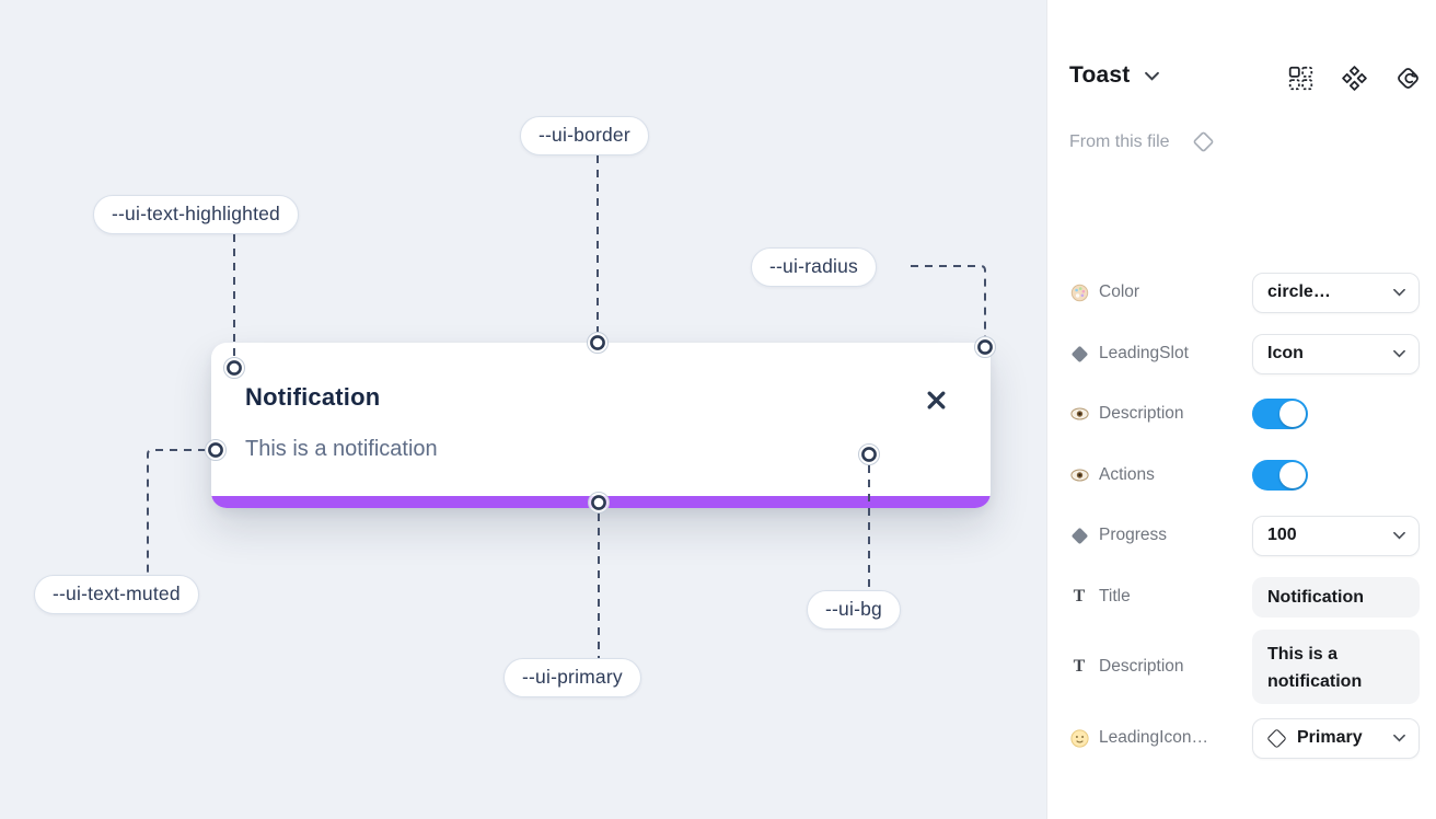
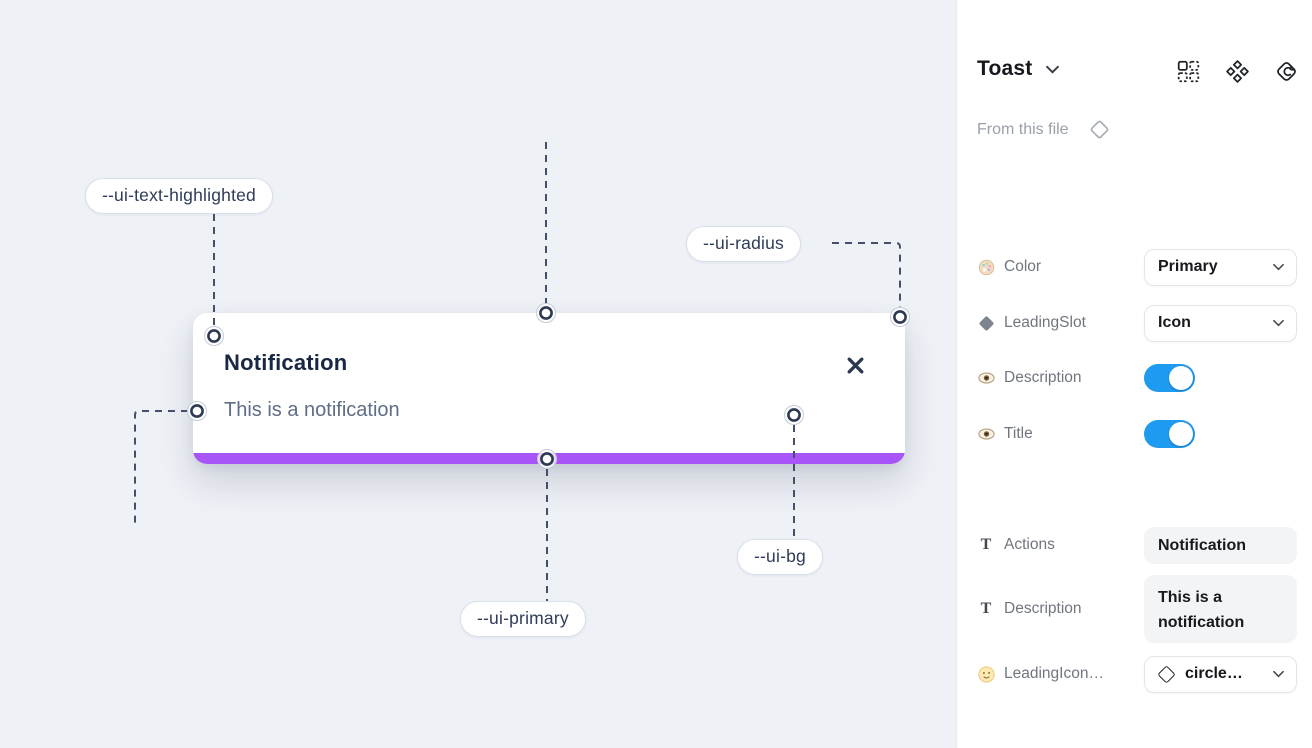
  Notification
  This is a notification
  --ui-text-highlighted
- --ui-border
  --ui-radius
- --ui-text-muted
  --ui-primary
  --ui-bg
  Toast
  From this file
  Color
- circle…
+ Primary
  LeadingSlot
  Icon
  Description
- Actions
+ Title
- Progress
- 100
  T
- Title
+ Actions
  Notification
  T
  Description
  This is a notification
  LeadingIcon…
- Primary
+ circle…
